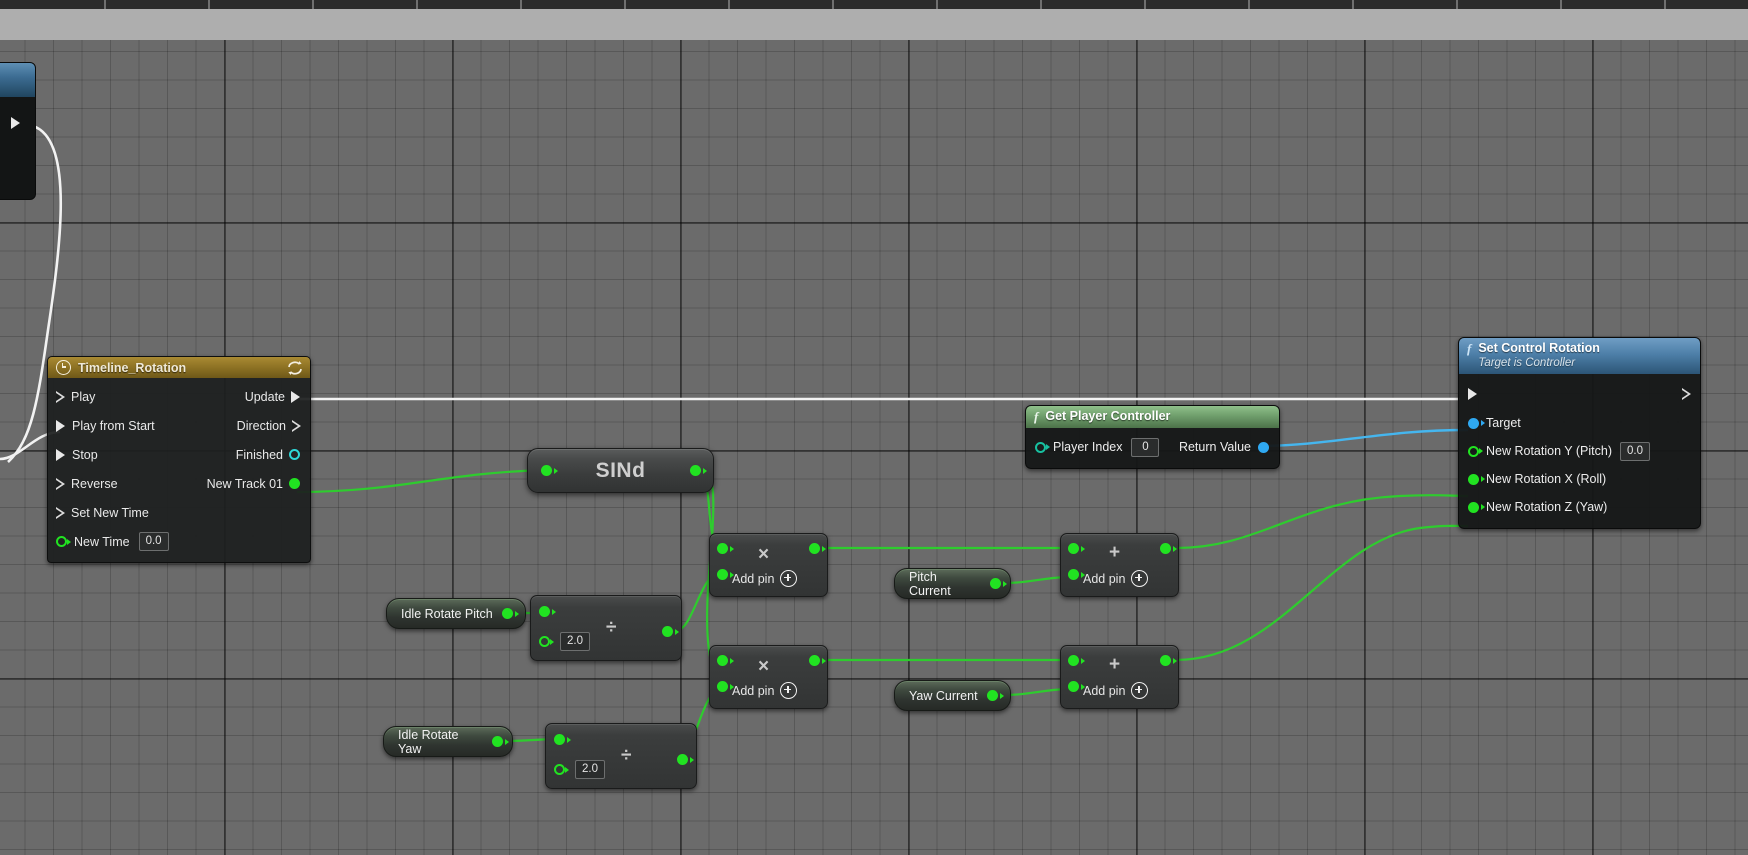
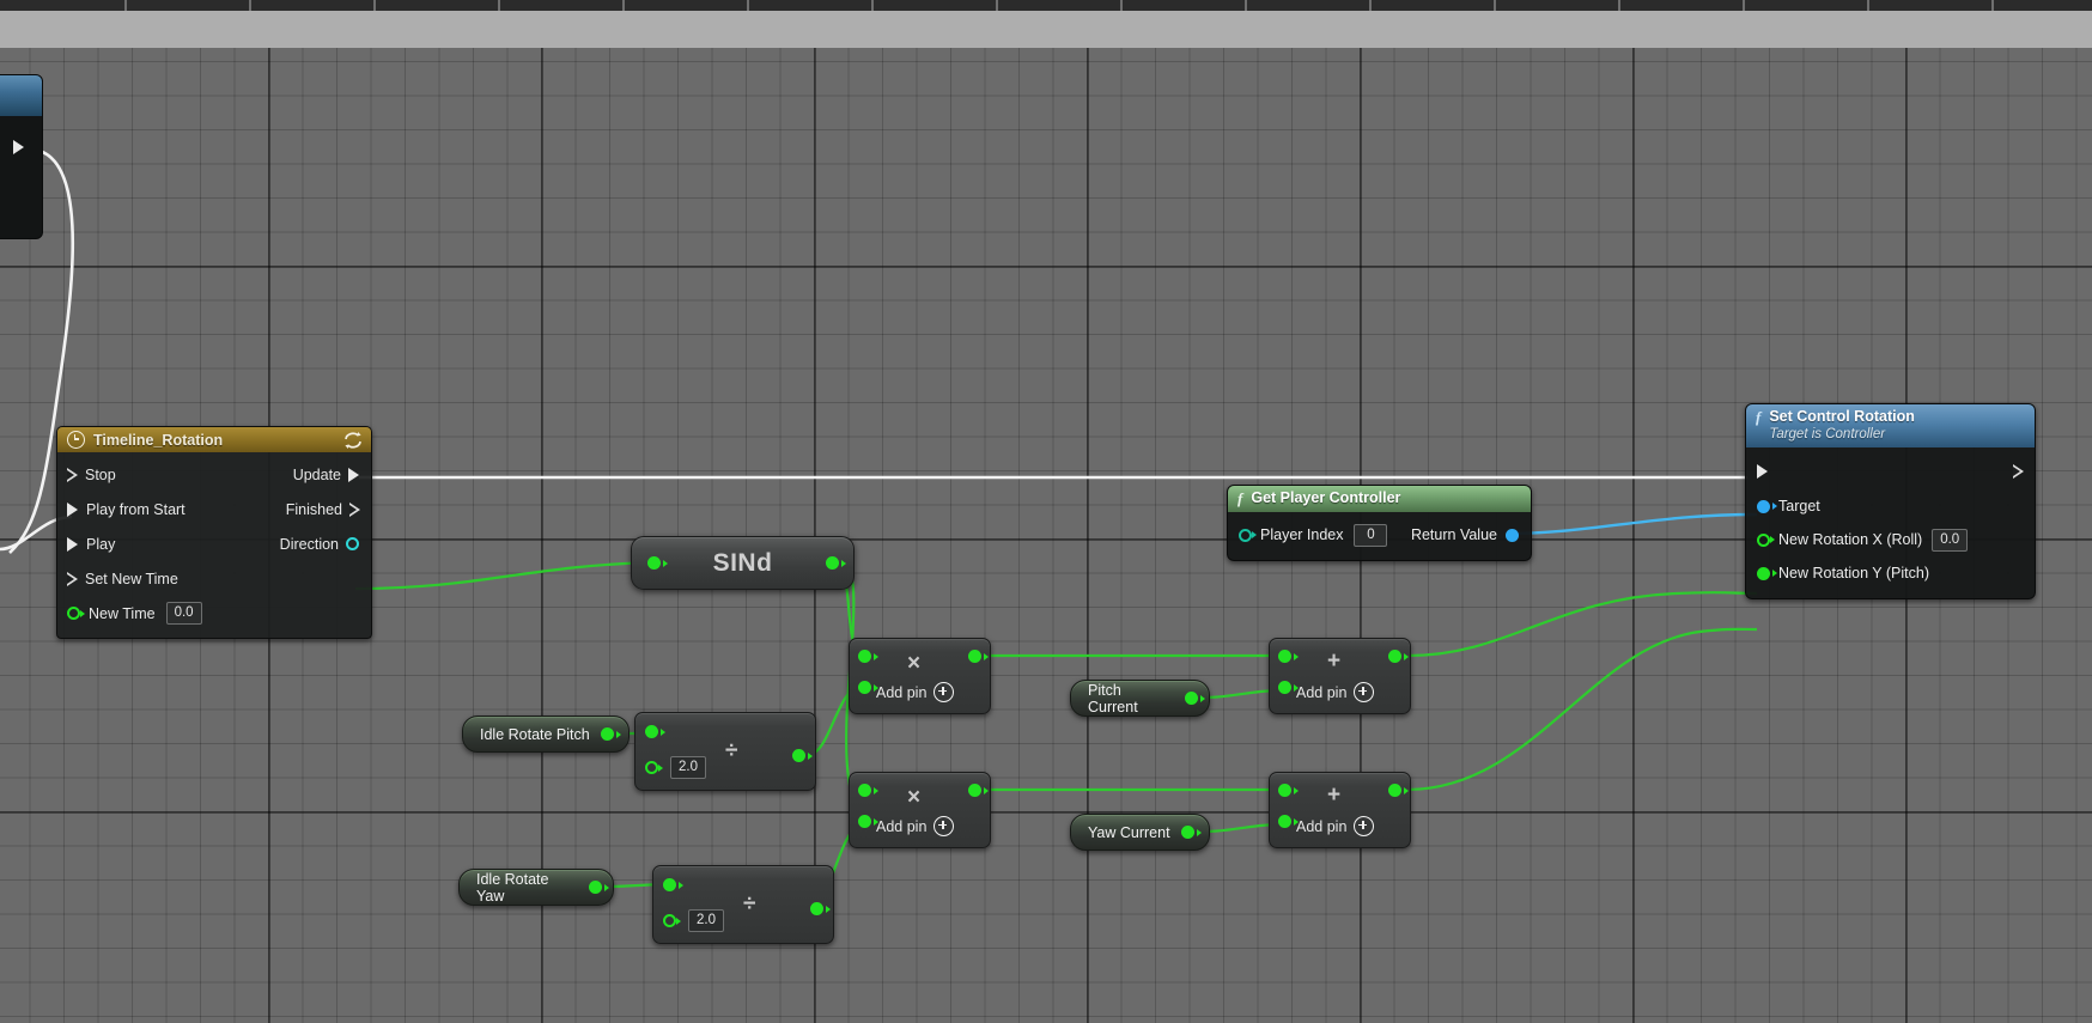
  Timeline_Rotation
- Play
+ Stop
  Update
  Play from Start
- Direction
+ Finished
- Stop
+ Play
- Finished
+ Direction
- Reverse
- New Track 01
  Set New Time
  New Time
  0.0
  SINd
  f
  Get Player Controller
  Player Index
  0
  Return Value
  f
  Set Control Rotation
  Target is Controller
  Target
- New Rotation Y (Pitch)
+ New Rotation X (Roll)
  0.0
- New Rotation X (Roll)
+ New Rotation Y (Pitch)
- New Rotation Z (Yaw)
  ×
  Add pin
  ×
  Add pin
  +
  Add pin
  +
  Add pin
  ÷
  2.0
  ÷
  2.0
  Idle Rotate Pitch
  Idle Rotate Yaw
  Pitch Current
  Yaw Current
